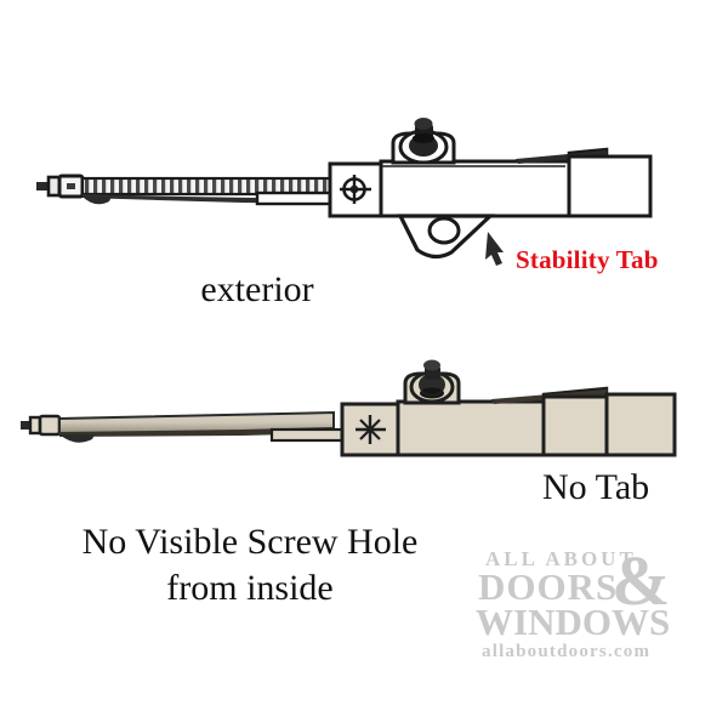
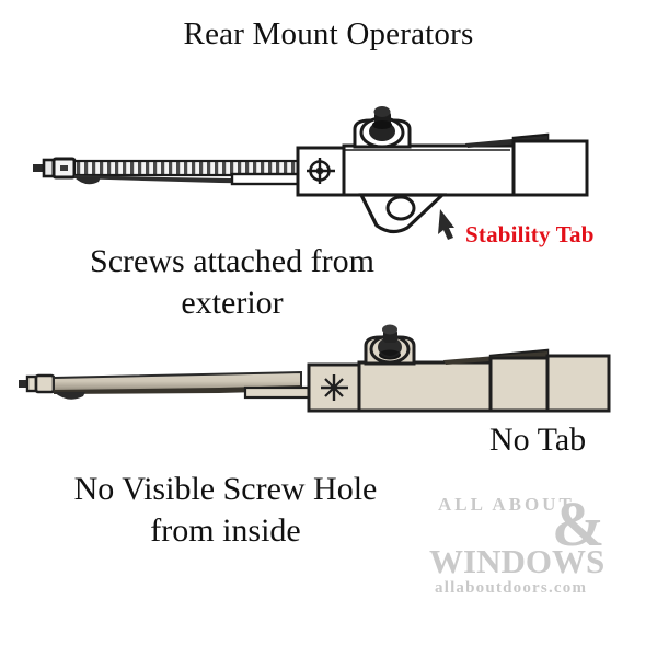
+ Rear Mount Operators
  Stability Tab
+ Screws attached from
  exterior
  No Tab
  No Visible Screw Hole
  from inside
  ALL ABOUT
- DOORS
  &
  WINDOWS
  allaboutdoors.com
